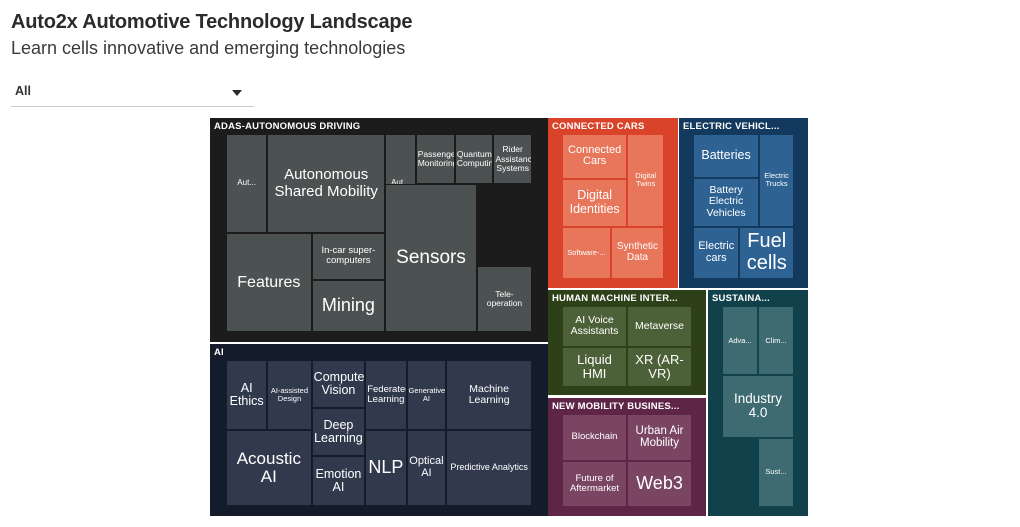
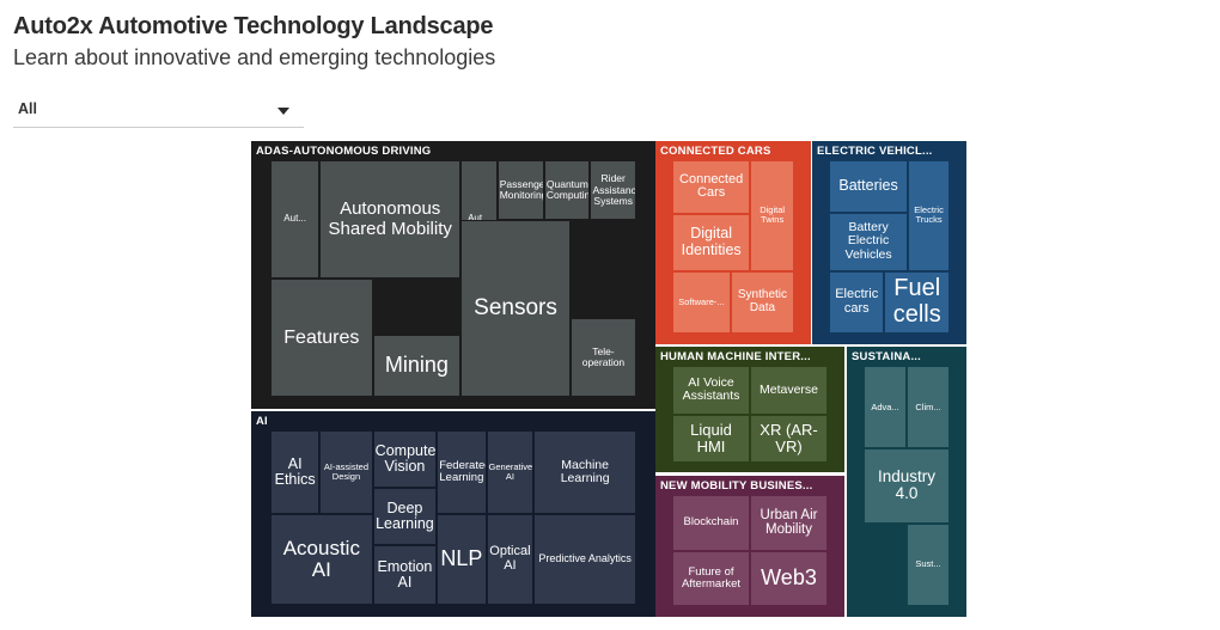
  Auto2x Automotive Technology Landscape
- Learn cells innovative and emerging technologies
+ Learn about innovative and emerging technologies
  All
  ADAS-AUTONOMOUS DRIVING
  Aut...
  Autonomous Shared Mobility
  Aut...
  Passenge Monitorin
  Quantum Computin
  Rider Assistanc Systems
  Features
- In-car super-computers
  Mining
  Sensors
  Tele-operation
  AI
  AI Ethics
  AI-assisted Design
  Acoustic AI
  Compute Vision
  Deep Learning
  Emotion AI
  Federate Learning
  NLP
  Generative AI
  Optical AI
  Machine Learning
  Predictive Analytics
  CONNECTED CARS
  Connected Cars
  Digital Identities
  Digital Twins
  Software-...
  Synthetic Data
  ELECTRIC VEHICL...
  Batteries
  Battery Electric Vehicles
  Electric Trucks
  Electric cars
  Fuel cells
  HUMAN MACHINE INTER...
  AI Voice Assistants
  Metaverse
  Liquid HMI
  XR (AR-VR)
  NEW MOBILITY BUSINES...
  Blockchain
  Urban Air Mobility
  Future of Aftermarket
  Web3
  SUSTAINA...
  Adva...
  Clim...
  Industry 4.0
  Sust...
